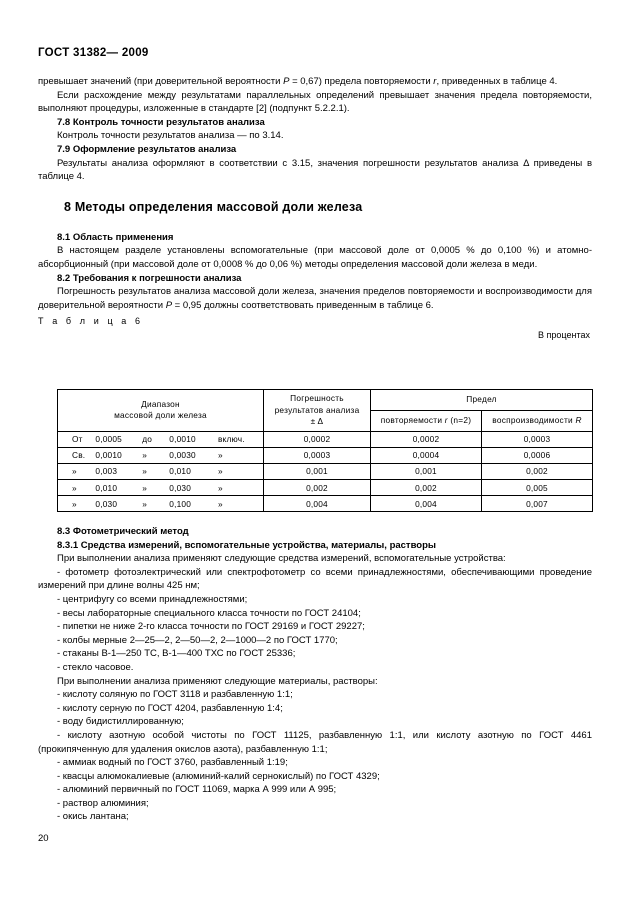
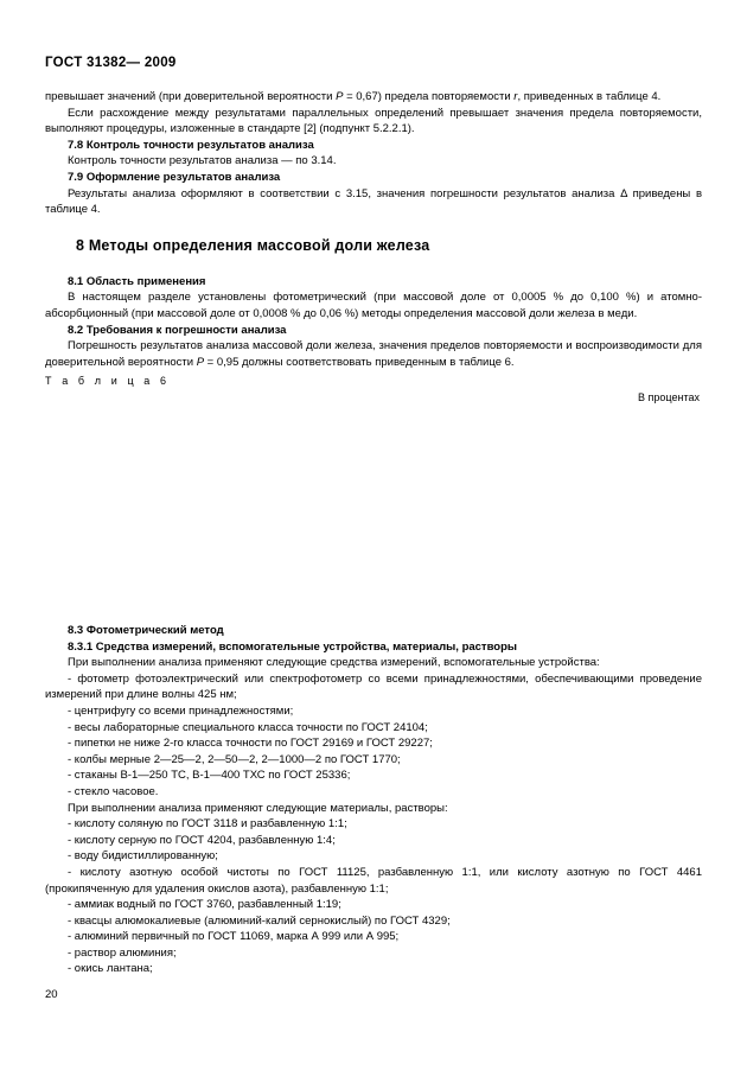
  ГОСТ 31382— 2009
  превышает значений (при доверительной вероятности P = 0,67) предела повторяемости r, приведенных в таблице 4.
  Если расхождение между результатами параллельных определений превышает значения предела повторяемости, выполняют процедуры, изложенные в стандарте [2] (подпункт 5.2.2.1).
  7.8 Контроль точности результатов анализа
  Контроль точности результатов анализа — по 3.14.
  7.9 Оформление результатов анализа
  Результаты анализа оформляют в соответствии с 3.15, значения погрешности результатов анализа Δ приведены в таблице 4.
  8 Методы определения массовой доли железа
  8.1 Область применения
- В настоящем разделе установлены вспомогательные (при массовой доле от 0,0005 % до 0,100 %) и атомно-абсорбционный (при массовой доле от 0,0008 % до 0,06 %) методы определения массовой доли железа в меди.
+ В настоящем разделе установлены фотометрический (при массовой доле от 0,0005 % до 0,100 %) и атомно-абсорбционный (при массовой доле от 0,0008 % до 0,06 %) методы определения массовой доли железа в меди.
  8.2 Требования к погрешности анализа
  Погрешность результатов анализа массовой доли железа, значения пределов повторяемости и вос­производимости для доверительной вероятности P = 0,95 должны соответствовать приведенным в таб­лице 6.
  Т а б л и ц а 6
  В процентах
- Диапазон массовой доли железа	Погрешность результатов анализа ± Δ	Предел
- повторяемости r (n=2)	воспроизводимости R
- От 0,0005 до 0,0010 включ.	0,0002	0,0002	0,0003
- Св. 0,0010 » 0,0030 »	0,0003	0,0004	0,0006
- » 0,003 » 0,010 »	0,001	0,001	0,002
- » 0,010 » 0,030 »	0,002	0,002	0,005
- » 0,030 » 0,100 »	0,004	0,004	0,007
  8.3 Фотометрический метод
  8.3.1 Средства измерений, вспомогательные устройства, материалы, растворы
  При выполнении анализа применяют следующие средства измерений, вспомогательные устройства:
  - фотометр фотоэлектрический или спектрофотометр со всеми принадлежностями, обеспечивающи­ми проведение измерений при длине волны 425 нм;
  - центрифугу со всеми принадлежностями;
  - весы лабораторные специального класса точности по ГОСТ 24104;
  - пипетки не ниже 2-го класса точности по ГОСТ 29169 и ГОСТ 29227;
  - колбы мерные 2—25—2, 2—50—2, 2—1000—2 по ГОСТ 1770;
  - стаканы В-1—250 ТС, В-1—400 ТХС по ГОСТ 25336;
  - стекло часовое.
  При выполнении анализа применяют следующие материалы, растворы:
  - кислоту соляную по ГОСТ 3118 и разбавленную 1:1;
  - кислоту серную по ГОСТ 4204, разбавленную 1:4;
  - воду бидистиллированную;
  - кислоту азотную особой чистоты по ГОСТ 11125, разбавленную 1:1, или кислоту азотную по ГОСТ 4461 (прокипяченную для удаления окислов азота), разбавленную 1:1;
  - аммиак водный по ГОСТ 3760, разбавленный 1:19;
  - квасцы алюмокалиевые (алюминий-калий сернокислый) по ГОСТ 4329;
  - алюминий первичный по ГОСТ 11069, марка А 999 или А 995;
  - раствор алюминия;
  - окись лантана;
  20
